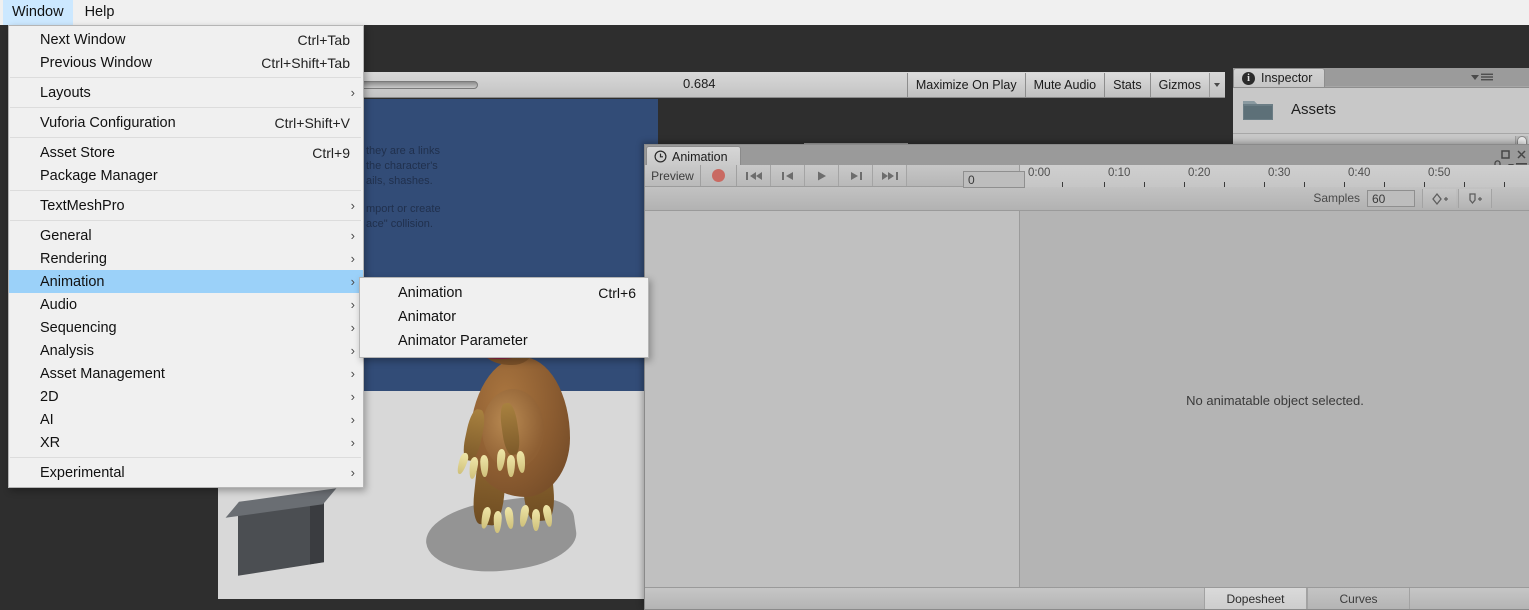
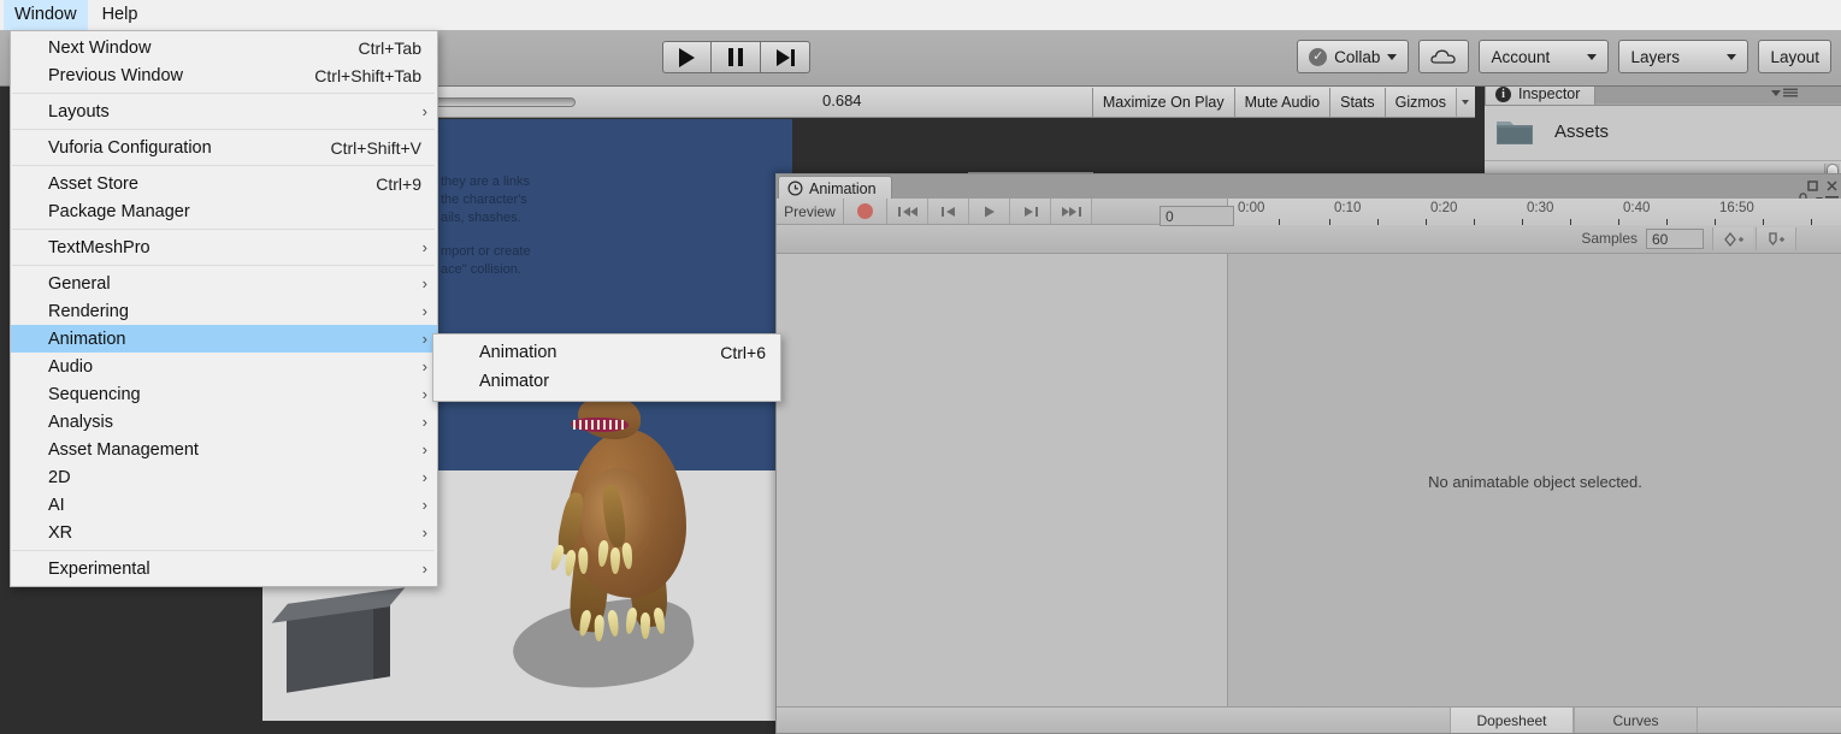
  0.684
  Maximize On Play
  Mute Audio
  Stats
  Gizmos
  they are a links
  the character's
  ails, shashes.
  mport or create
  ace" collision.
  i
  Inspector
  Assets
+ ✓
+ Collab
+ Account
+ Layers
+ Layout
  Animation
  Preview
  0:00
  0:10
  0:20
  0:30
  0:40
- 0:50
+ 16:50
  Samples
  60
  0
  No animatable object selected.
  Dopesheet
  Curves
  Window
  Help
  Next Window
  Ctrl+Tab
  Previous Window
  Ctrl+Shift+Tab
  Layouts
  ›
  Vuforia Configuration
  Ctrl+Shift+V
  Asset Store
  Ctrl+9
  Package Manager
  TextMeshPro
  ›
  General
  ›
  Rendering
  ›
  Animation
  ›
  Audio
  ›
  Sequencing
  ›
  Analysis
  ›
  Asset Management
  ›
  2D
  ›
  AI
  ›
  XR
  ›
  Experimental
  ›
  Animation
  Ctrl+6
  Animator
- Animator Parameter
